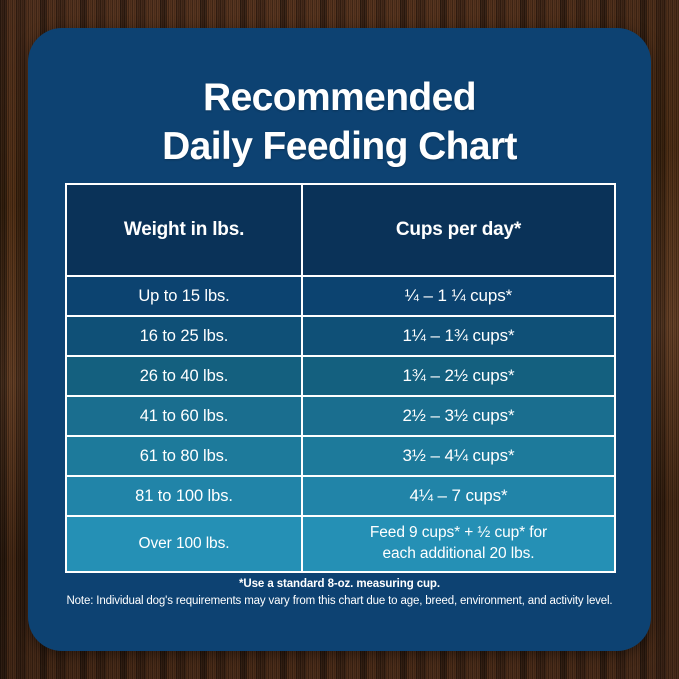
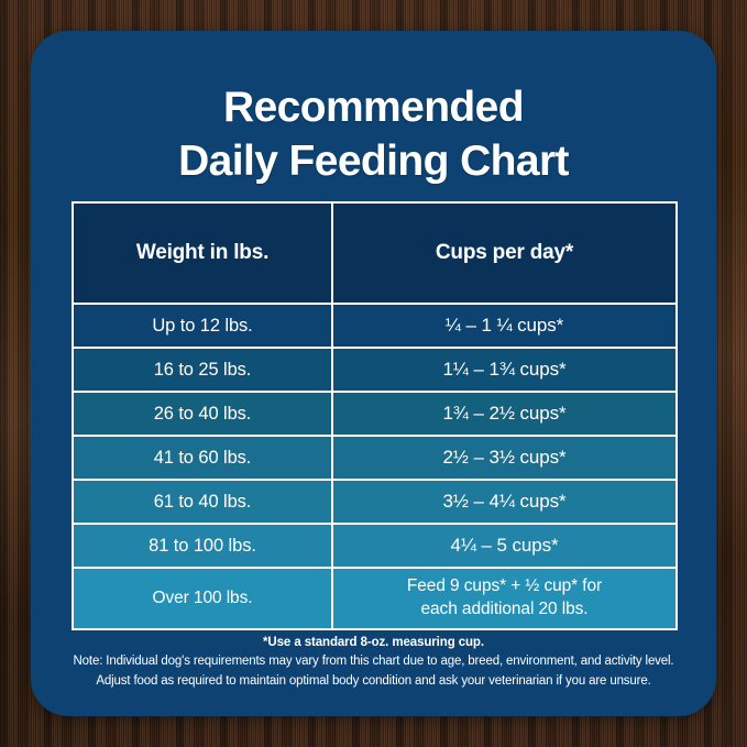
  Recommended
  Daily Feeding Chart
  Weight in lbs.	Cups per day*
- Up to 15 lbs.	¼ – 1 ¼ cups*
+ Up to 12 lbs.	¼ – 1 ¼ cups*
  16 to 25 lbs.	1¼ – 1¾ cups*
  26 to 40 lbs.	1¾ – 2½ cups*
  41 to 60 lbs.	2½ – 3½ cups*
- 61 to 80 lbs.	3½ – 4¼ cups*
+ 61 to 40 lbs.	3½ – 4¼ cups*
- 81 to 100 lbs.	4¼ – 7 cups*
+ 81 to 100 lbs.	4¼ – 5 cups*
  Over 100 lbs.	Feed 9 cups* + ½ cup* for each additional 20 lbs.
  *Use a standard 8-oz. measuring cup.
  Note: Individual dog's requirements may vary from this chart due to age, breed, environment, and activity level.
+ Adjust food as required to maintain optimal body condition and ask your veterinarian if you are unsure.
